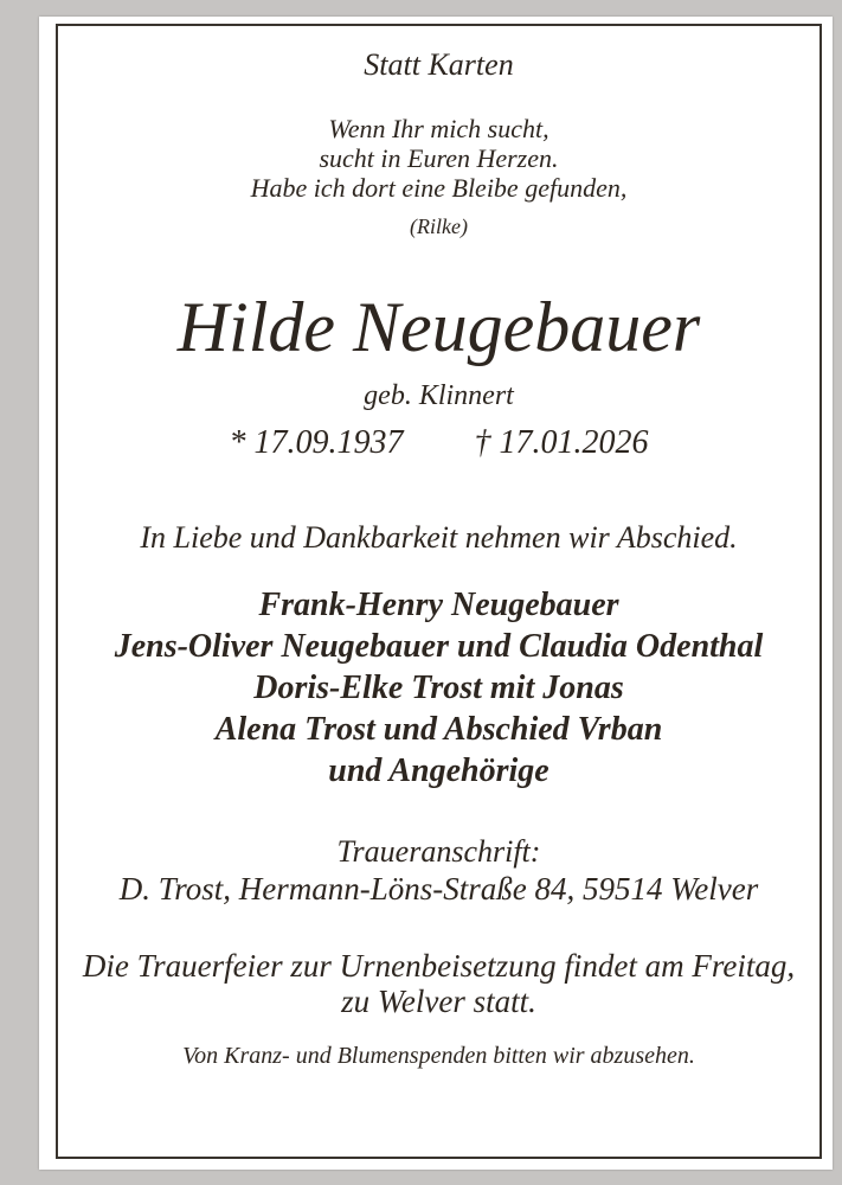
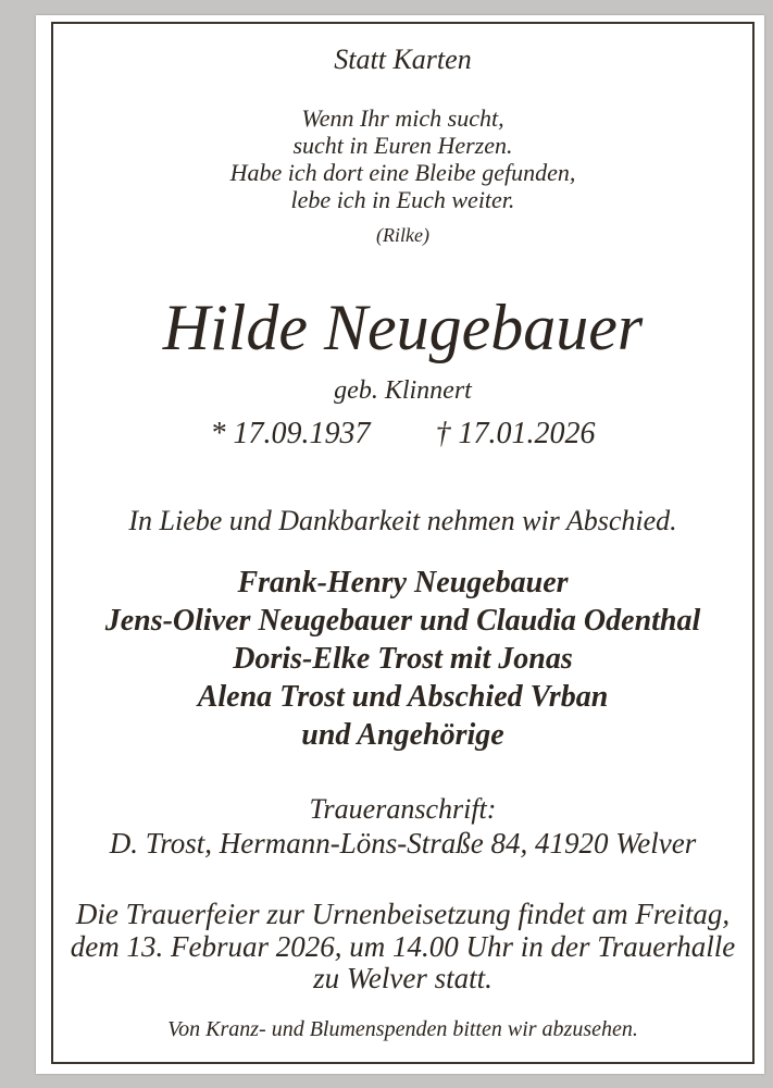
  Statt Karten
  Wenn Ihr mich sucht,
  sucht in Euren Herzen.
  Habe ich dort eine Bleibe gefunden,
+ lebe ich in Euch weiter.
  (Rilke)
  Hilde Neugebauer
  geb. Klinnert
  * 17.09.1937 † 17.01.2026
  In Liebe und Dankbarkeit nehmen wir Abschied.
  Frank-Henry Neugebauer
  Jens-Oliver Neugebauer und Claudia Odenthal
  Doris-Elke Trost mit Jonas
  Alena Trost und Abschied Vrban
  und Angehörige
  Traueranschrift:
- D. Trost, Hermann-Löns-Straße 84, 59514 Welver
+ D. Trost, Hermann-Löns-Straße 84, 41920 Welver
  Die Trauerfeier zur Urnenbeisetzung findet am Freitag,
+ dem 13. Februar 2026, um 14.00 Uhr in der Trauerhalle
  zu Welver statt.
  Von Kranz- und Blumenspenden bitten wir abzusehen.
